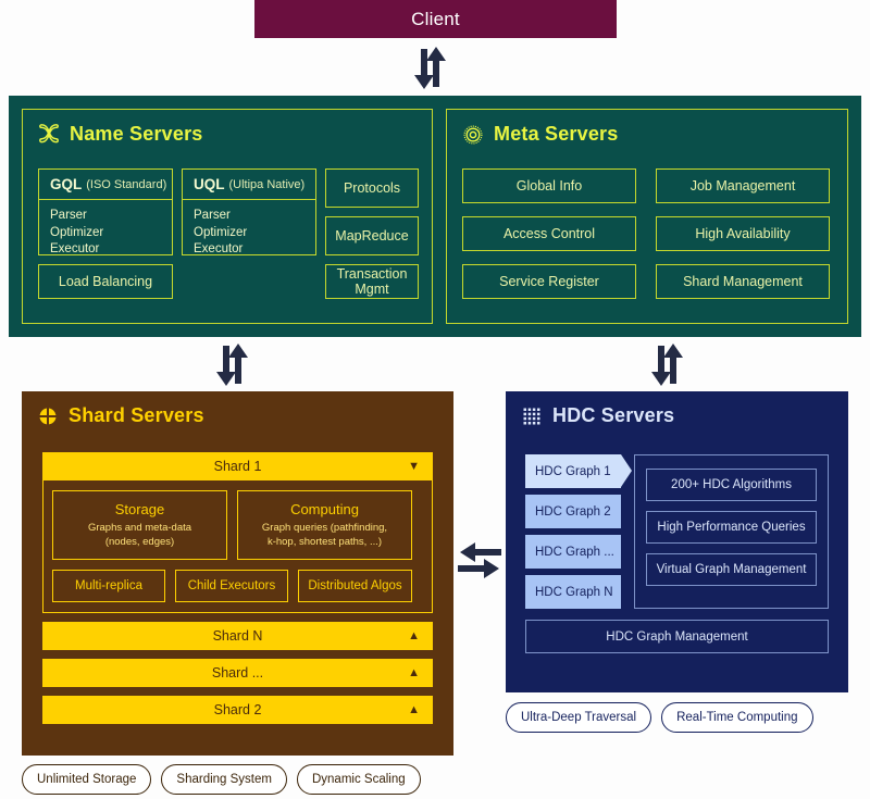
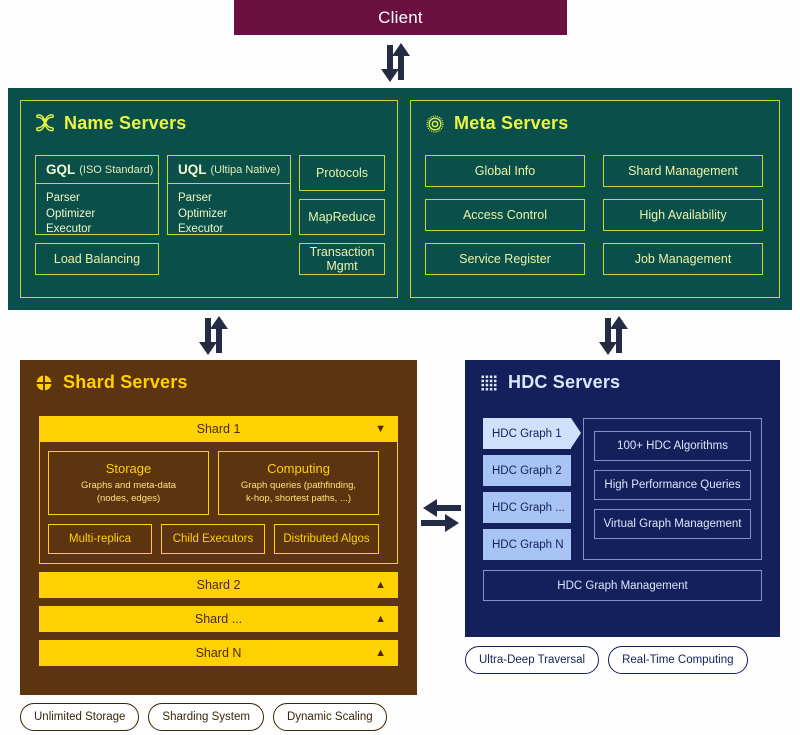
  Client
  Name Servers
  GQL
  (ISO Standard)
  Parser
  Optimizer
  Executor
  UQL
  (Ultipa Native)
  Parser
  Optimizer
  Executor
  Protocols
  MapReduce
  Load Balancing
  Transaction Mgmt
  Meta Servers
  Global Info
- Job Management
+ Shard Management
  Access Control
  High Availability
  Service Register
- Shard Management
+ Job Management
  Shard Servers
  Shard 1
  ▼
  Storage
  Graphs and meta-data
  (nodes, edges)
  Computing
  Graph queries (pathfinding,
  k-hop, shortest paths, ...)
  Multi-replica
  Child Executors
  Distributed Algos
- Shard N
+ Shard 2
  ▲
  Shard ...
  ▲
- Shard 2
+ Shard N
  ▲
  HDC Servers
  HDC Graph 1
  HDC Graph 2
  HDC Graph ...
  HDC Graph N
- 200+ HDC Algorithms
+ 100+ HDC Algorithms
  High Performance Queries
  Virtual Graph Management
  HDC Graph Management
  Unlimited Storage
  Sharding System
  Dynamic Scaling
  Ultra-Deep Traversal
  Real-Time Computing
